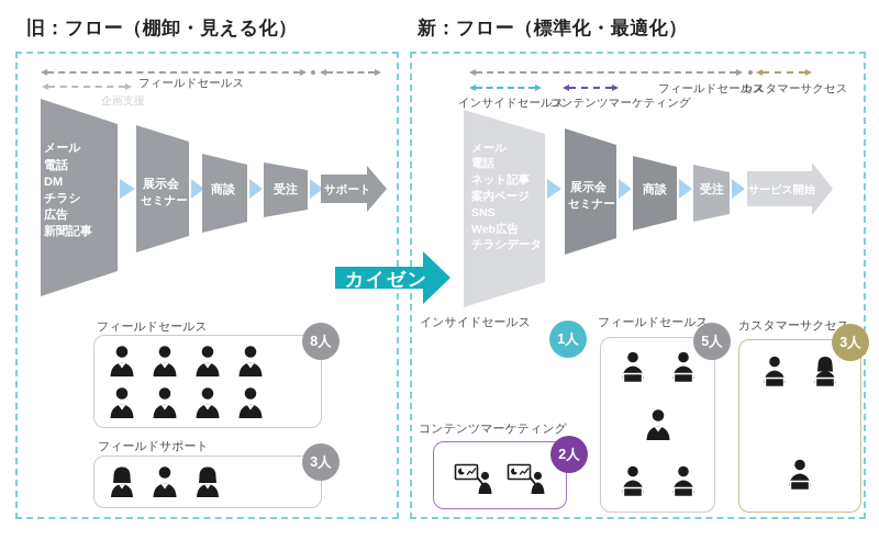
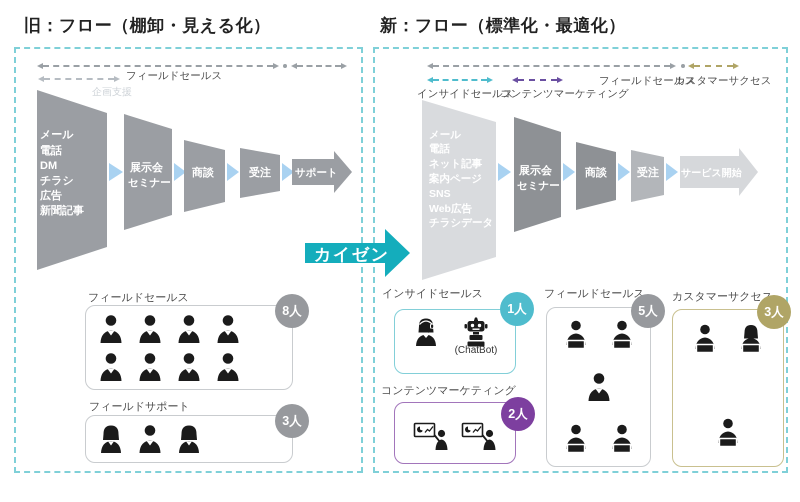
  旧：フロー（棚卸・見える化）
  新：フロー（標準化・最適化）
  メール
  電話
  DM
  チラシ
  広告
  新聞記事
  展示会
  セミナー
  商談
  受注
  サポート
  フィールドセールス
  企画支援
  フィールドセールス
  8人
  フィールドサポート
  3人
  メール
  電話
  ネット記事
  案内ページ
  SNS
  Web広告
  チラシデータ
  展示会
  セミナー
  商談
  受注
  サービス開始
  フィールドセールス
  カスタマーサクセス
  インサイドセールス
  コンテンツマーケティング
  インサイドセールス
+ (ChatBot)
  1人
  コンテンツマーケティング
  2人
  フィールドセールス
  5人
  カスタマーサクセ
  3人
  カイゼン
